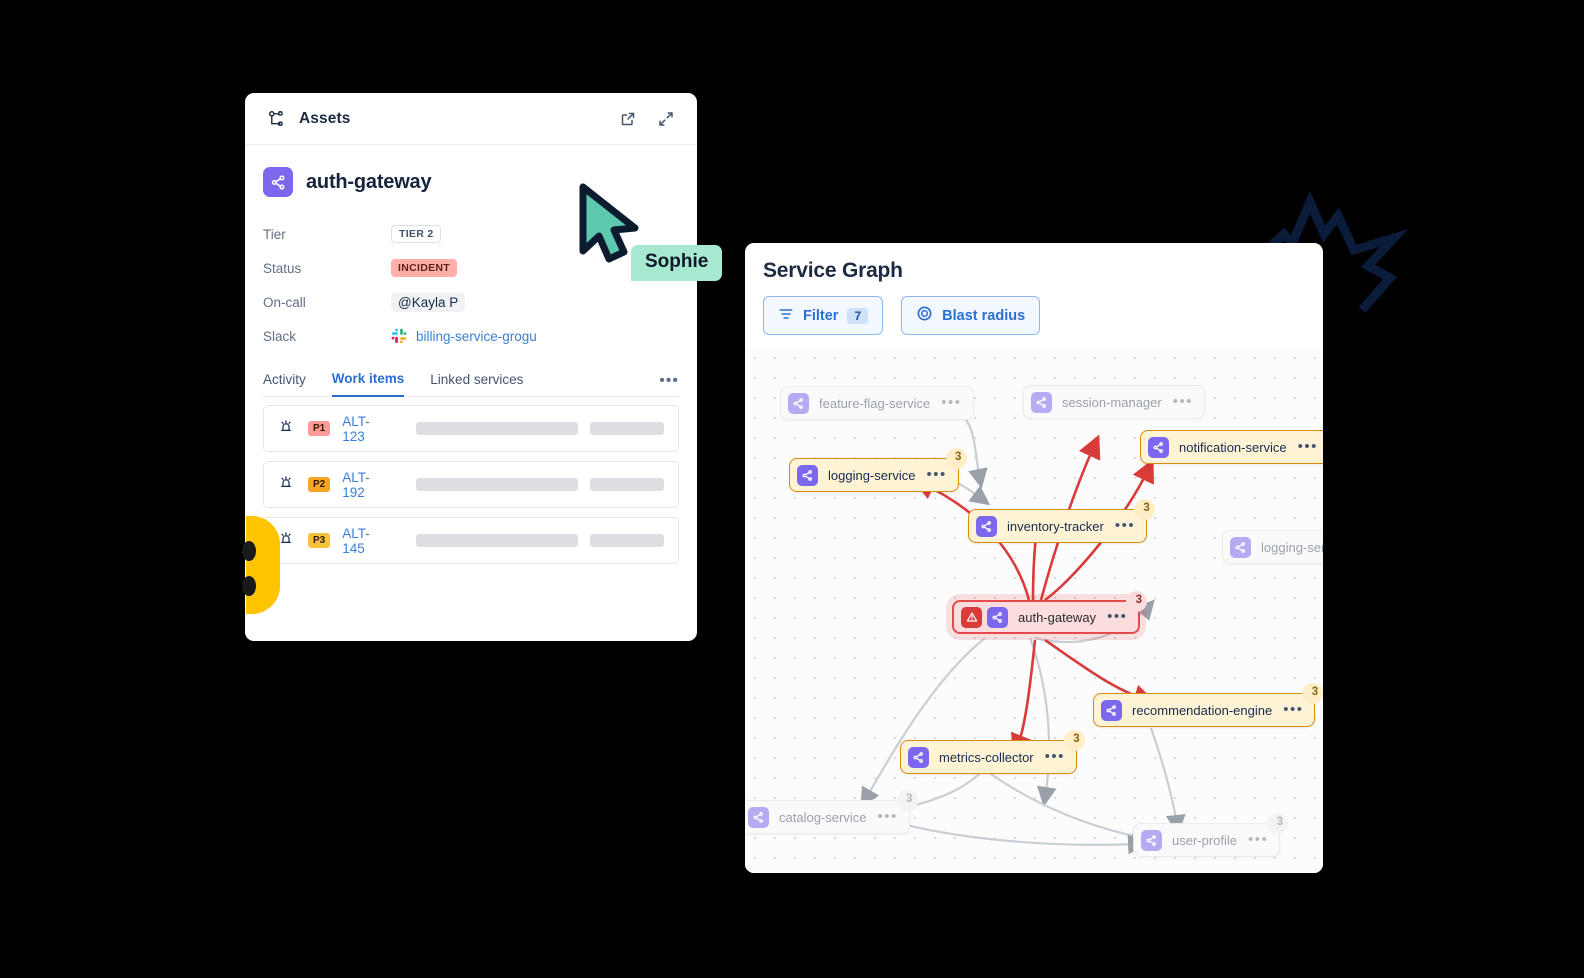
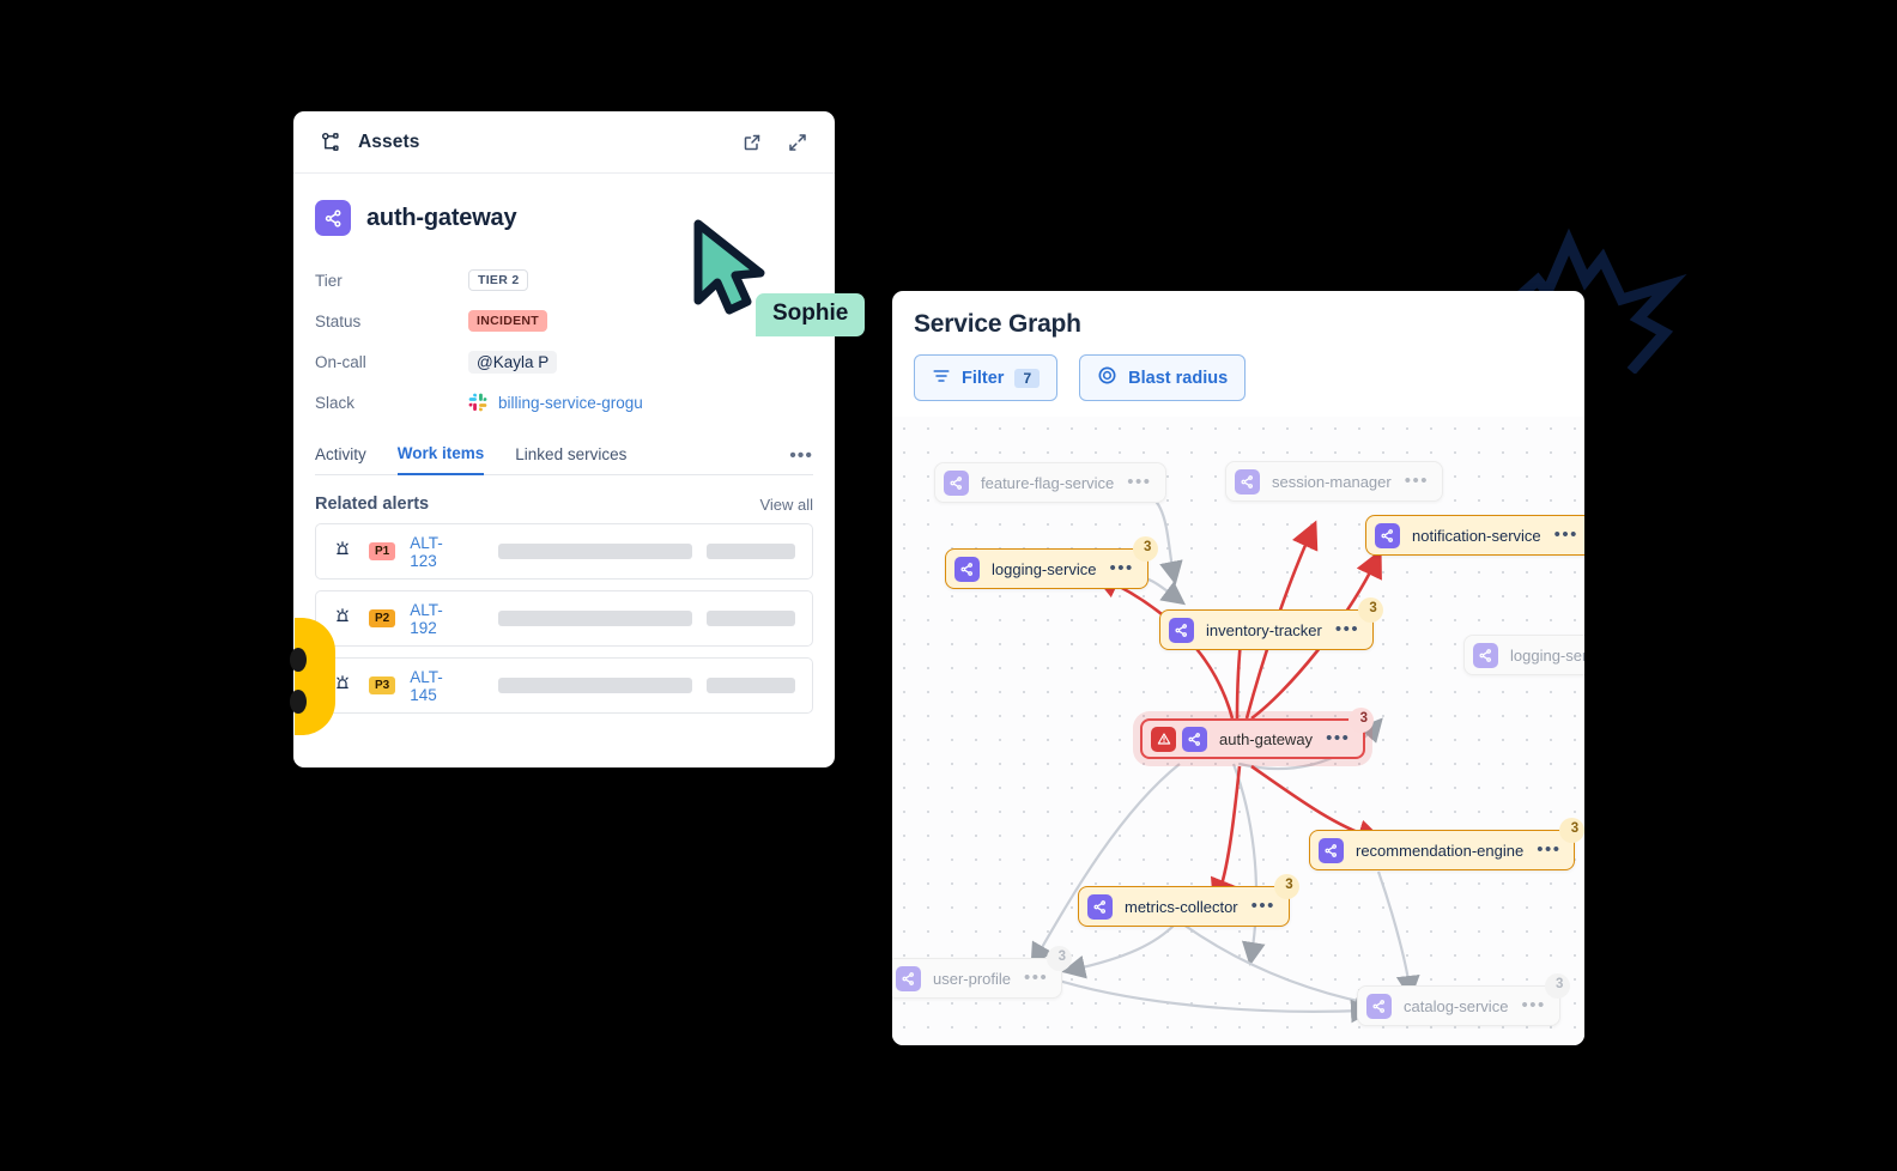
  Assets
  auth-gateway
  Tier
  TIER 2
  Status
  INCIDENT
  On-call
  @Kayla P
  Slack
  billing-service-grogu
  Activity
  Work items
  Linked services
  •••
+ Related alerts
+ View all
  P1
  ALT-123
  P2
  ALT-192
  P3
  ALT-145
  Sophie
  Service Graph
  Filter
  7
  Blast radius
  feature-flag-service
  •••
  session-manager
  •••
  notification-service
  •••
  logging-service
  •••
  3
  inventory-tracker
  •••
  3
  logging-se
  auth-gateway
  •••
  3
  recommendation-engine
  •••
  3
  metrics-collector
  •••
  3
- catalog-service
+ user-profile
  •••
  3
- user-profile
+ catalog-service
  •••
  3
